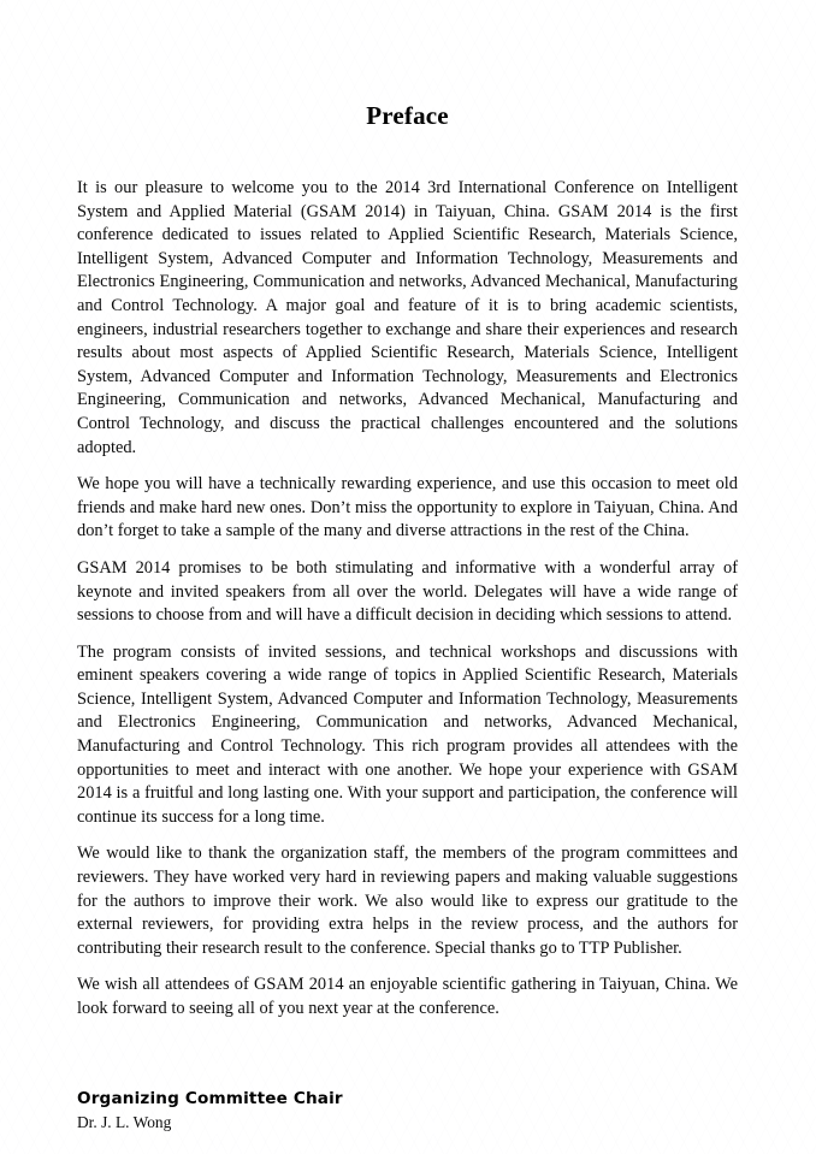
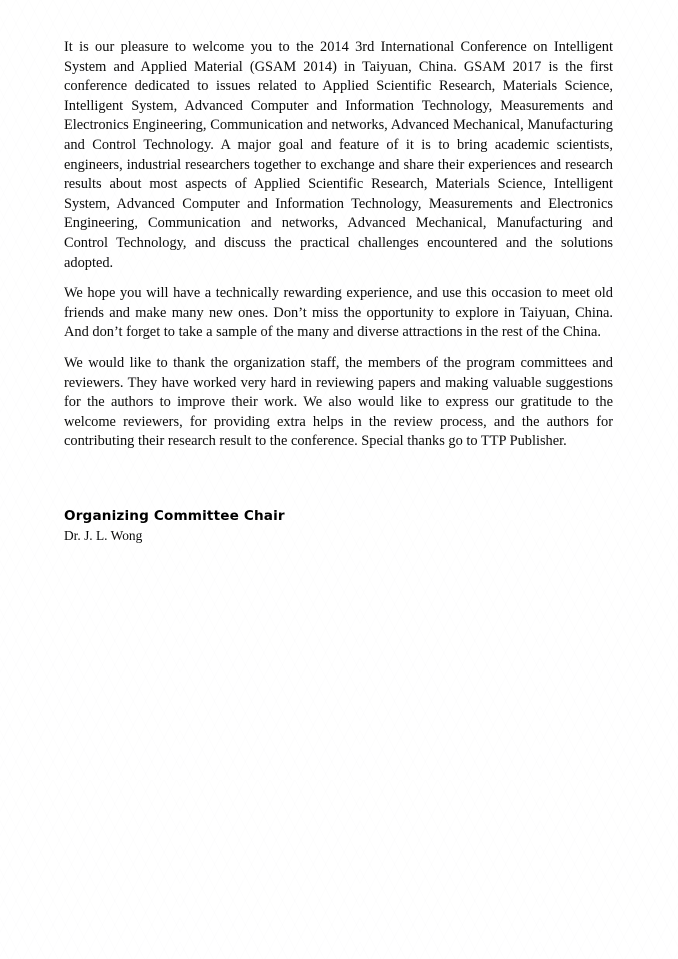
- Preface
- It is our pleasure to welcome you to the 2014 3rd International Conference on Intelligent System and Applied Material (GSAM 2014) in Taiyuan, China. GSAM 2014 is the first conference dedicated to issues related to Applied Scientific Research, Materials Science, Intelligent System, Advanced Computer and Information Technology, Measurements and Electronics Engineering, Communication and networks, Advanced Mechanical, Manufacturing and Control Technology. A major goal and feature of it is to bring academic scientists, engineers, industrial researchers together to exchange and share their experiences and research results about most aspects of Applied Scientific Research, Materials Science, Intelligent System, Advanced Computer and Information Technology, Measurements and Electronics Engineering, Communication and networks, Advanced Mechanical, Manufacturing and Control Technology, and discuss the practical challenges encountered and the solutions adopted.
+ It is our pleasure to welcome you to the 2014 3rd International Conference on Intelligent System and Applied Material (GSAM 2014) in Taiyuan, China. GSAM 2017 is the first conference dedicated to issues related to Applied Scientific Research, Materials Science, Intelligent System, Advanced Computer and Information Technology, Measurements and Electronics Engineering, Communication and networks, Advanced Mechanical, Manufacturing and Control Technology. A major goal and feature of it is to bring academic scientists, engineers, industrial researchers together to exchange and share their experiences and research results about most aspects of Applied Scientific Research, Materials Science, Intelligent System, Advanced Computer and Information Technology, Measurements and Electronics Engineering, Communication and networks, Advanced Mechanical, Manufacturing and Control Technology, and discuss the practical challenges encountered and the solutions adopted.
- We hope you will have a technically rewarding experience, and use this occasion to meet old friends and make hard new ones. Don’t miss the opportunity to explore in Taiyuan, China. And don’t forget to take a sample of the many and diverse attractions in the rest of the China.
+ We hope you will have a technically rewarding experience, and use this occasion to meet old friends and make many new ones. Don’t miss the opportunity to explore in Taiyuan, China. And don’t forget to take a sample of the many and diverse attractions in the rest of the China.
- GSAM 2014 promises to be both stimulating and informative with a wonderful array of keynote and invited speakers from all over the world. Delegates will have a wide range of sessions to choose from and will have a difficult decision in deciding which sessions to attend.
- The program consists of invited sessions, and technical workshops and discussions with eminent speakers covering a wide range of topics in Applied Scientific Research, Materials Science, Intelligent System, Advanced Computer and Information Technology, Measurements and Electronics Engineering, Communication and networks, Advanced Mechanical, Manufacturing and Control Technology. This rich program provides all attendees with the opportunities to meet and interact with one another. We hope your experience with GSAM 2014 is a fruitful and long lasting one. With your support and participation, the conference will continue its success for a long time.
- We would like to thank the organization staff, the members of the program committees and reviewers. They have worked very hard in reviewing papers and making valuable suggestions for the authors to improve their work. We also would like to express our gratitude to the external reviewers, for providing extra helps in the review process, and the authors for contributing their research result to the conference. Special thanks go to TTP Publisher.
+ We would like to thank the organization staff, the members of the program committees and reviewers. They have worked very hard in reviewing papers and making valuable suggestions for the authors to improve their work. We also would like to express our gratitude to the welcome reviewers, for providing extra helps in the review process, and the authors for contributing their research result to the conference. Special thanks go to TTP Publisher.
- We wish all attendees of GSAM 2014 an enjoyable scientific gathering in Taiyuan, China. We look forward to seeing all of you next year at the conference.
  Organizing Committee Chair
  Dr. J. L. Wong
